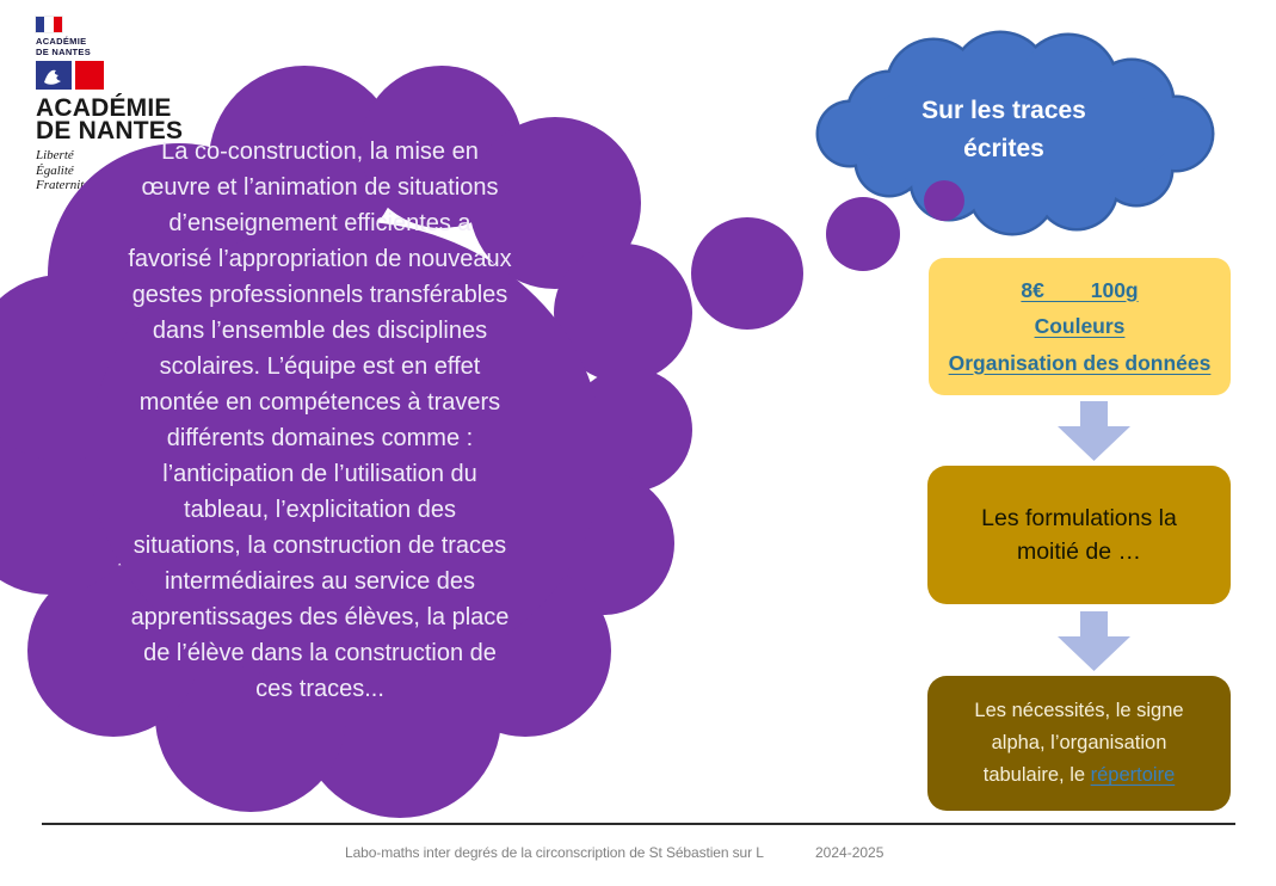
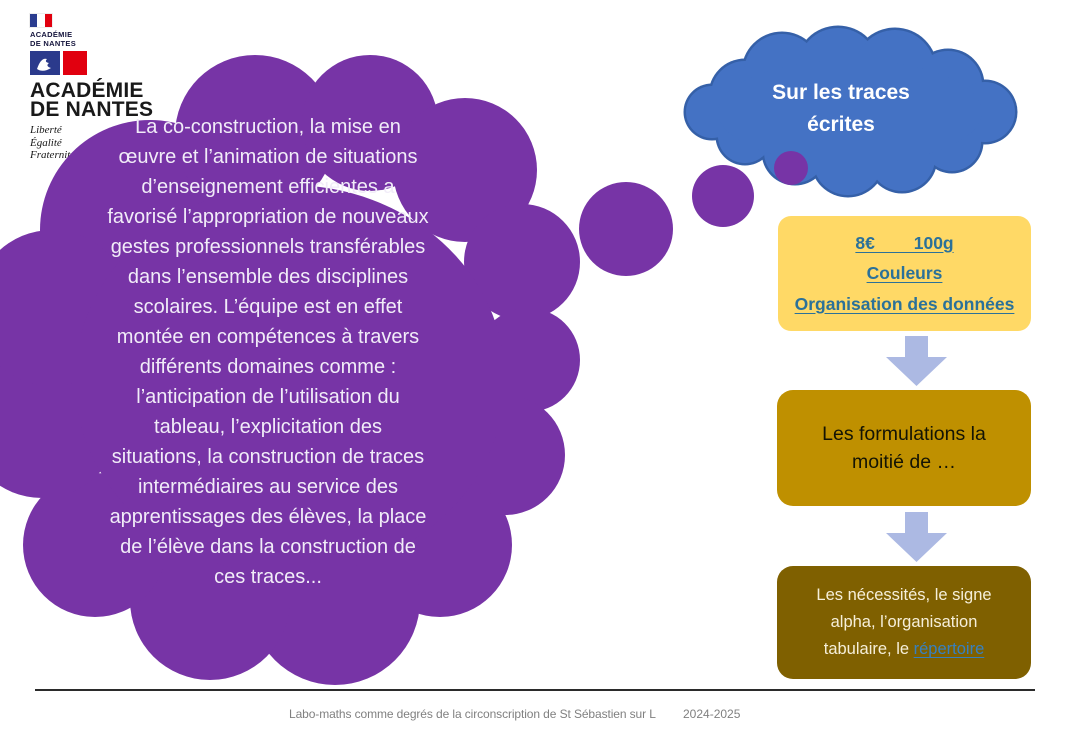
  ACADÉMIE
  DE NANTES
  ACADÉMIE
  DE NANTES
  Liberté
  Égalité
  Fraternit
  La co-construction, la mise en
  œuvre et l’animation de situations
  d’enseignement efficientes a
  favorisé l’appropriation de nouveaux
  gestes professionnels transférables
  dans l’ensemble des disciplines
  scolaires. L’équipe est en effet
  montée en compétences à travers
  différents domaines comme :
  l’anticipation de l’utilisation du
  tableau, l’explicitation des
  situations, la construction de traces
  intermédiaires au service des
  apprentissages des élèves, la place
  de l’élève dans la construction de
  ces traces...
  Sur les traces
  écrites
  8€ 100g
  Couleurs
  Organisation des données
  Les formulations la
  moitié de …
  Les nécessités, le signe
  alpha, l’organisation
  tabulaire, le répertoire
- Labo-maths inter degrés de la circonscription de St Sébastien sur L
+ Labo-maths comme degrés de la circonscription de St Sébastien sur L
  2024-2025
